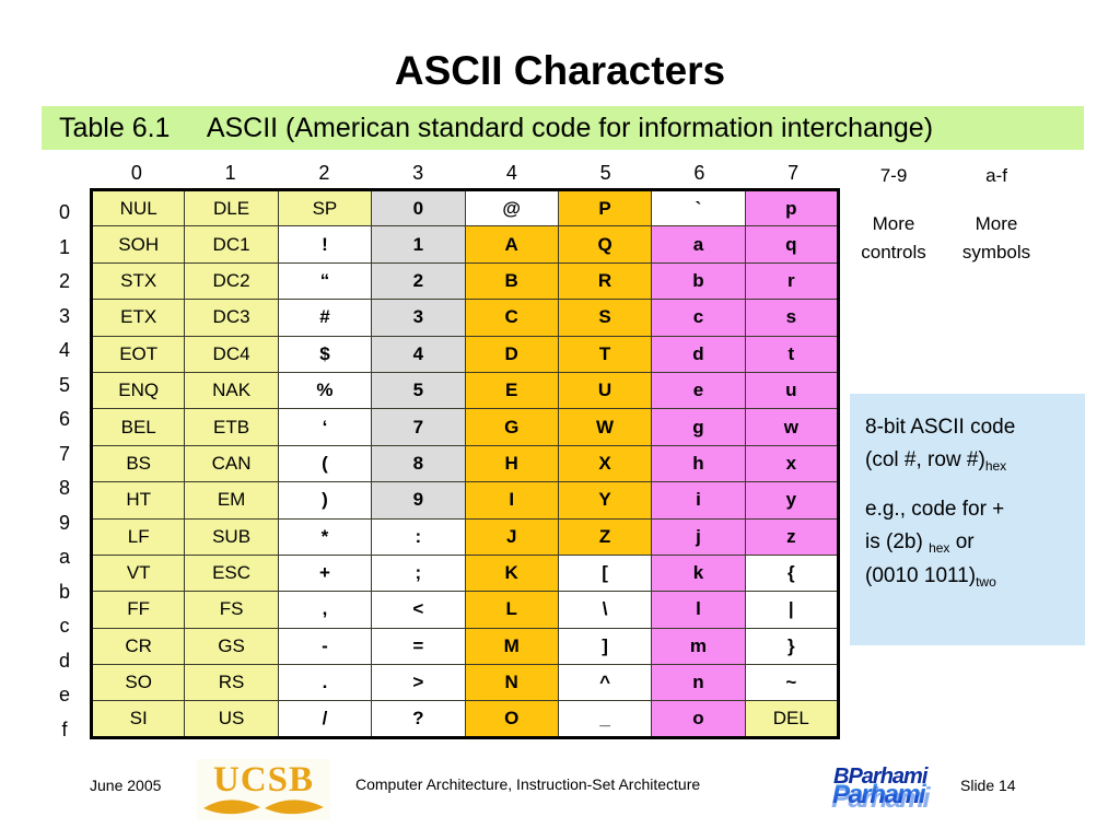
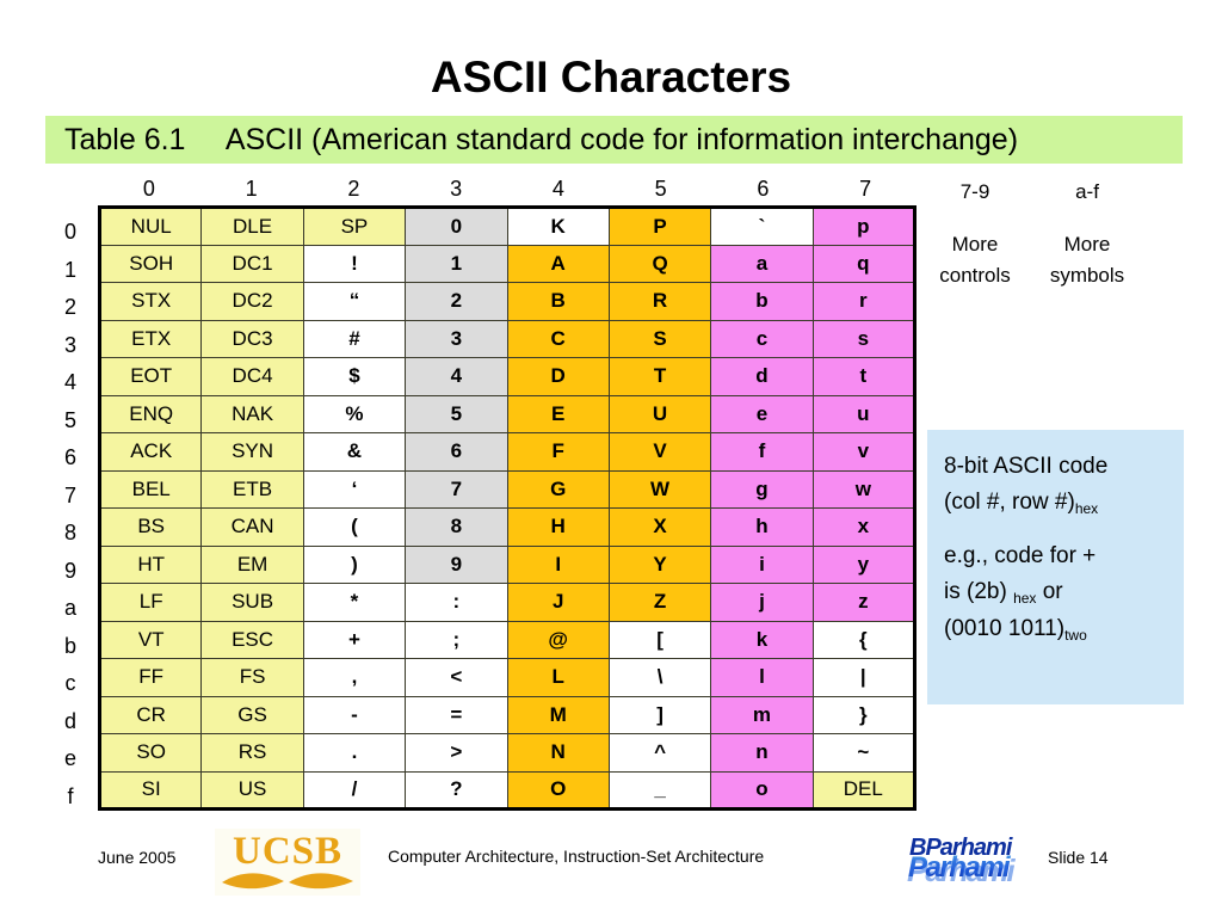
  ASCII Characters
  Table 6.1 ASCII (American standard code for information interchange)
  0
  1
  2
  3
  4
  5
  6
  7
  0
  1
  2
  3
  4
  5
  6
  7
  8
  9
  a
  b
  c
  d
  e
  f
- NUL	DLE	SP	0	@	P	`	p
+ NUL	DLE	SP	0	K	P	`	p
  SOH	DC1	!	1	A	Q	a	q
  STX	DC2	“	2	B	R	b	r
  ETX	DC3	#	3	C	S	c	s
  EOT	DC4	$	4	D	T	d	t
  ENQ	NAK	%	5	E	U	e	u
+ ACK	SYN	&	6	F	V	f	v
  BEL	ETB	‘	7	G	W	g	w
  BS	CAN	(	8	H	X	h	x
  HT	EM	)	9	I	Y	i	y
  LF	SUB	*	:	J	Z	j	z
- VT	ESC	+	;	K	[	k	{
+ VT	ESC	+	;	@	[	k	{
  FF	FS	,	<	L	\	l	|
  CR	GS	-	=	M	]	m	}
  SO	RS	.	>	N	^	n	~
  SI	US	/	?	O	_	o	DEL
  7-9
  More
  controls
  a-f
  More
  symbols
  8-bit ASCII code
  (col #, row #)hex
  e.g., code for +
  is (2b) hex or
  (0010 1011)two
  June 2005
  UCSB
  Computer Architecture, Instruction-Set Architecture
  BParhami
  Parhami
  Parhami
  Slide 14
